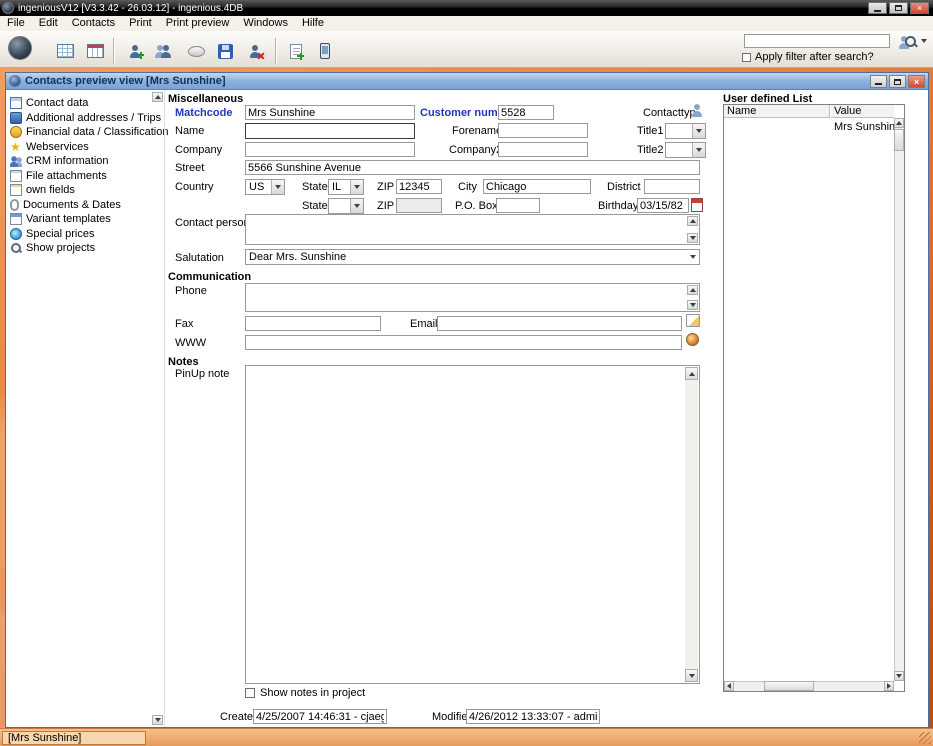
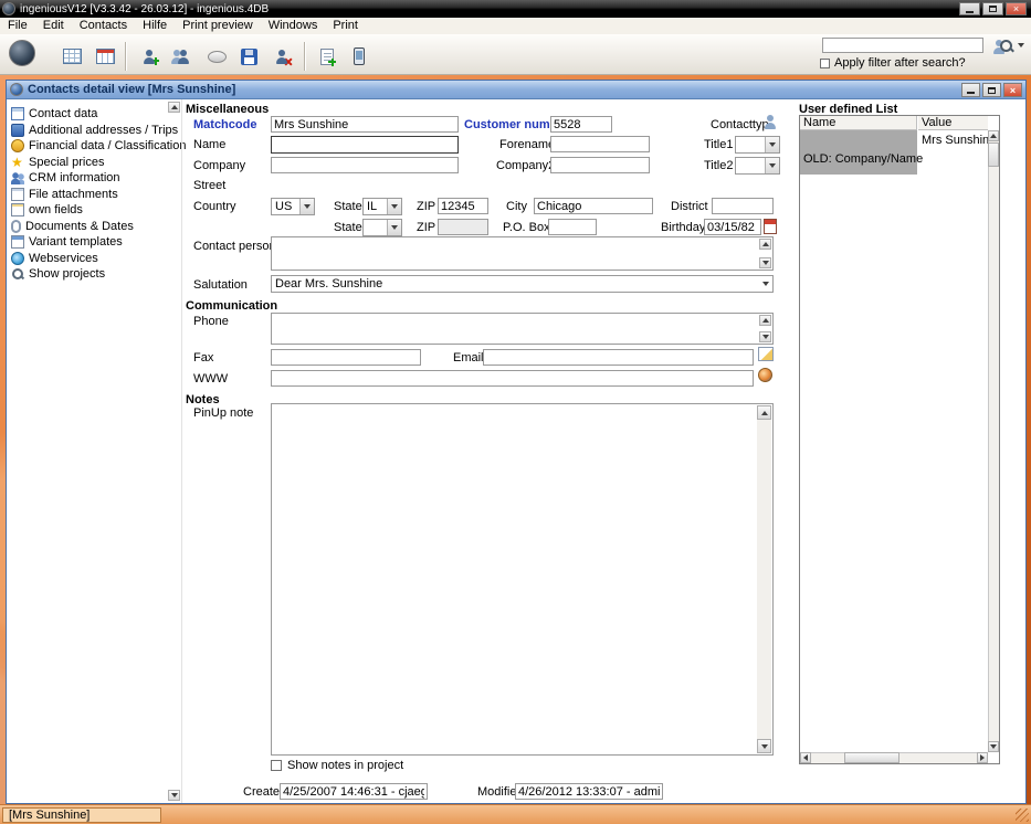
  ingeniousV12 [V3.3.42 - 26.03.12] - ingenious.4DB
  ×
  File
  Edit
  Contacts
- Print
+ Hilfe
  Print preview
  Windows
- Hilfe
+ Print
  Apply filter after search?
- Contacts preview view [Mrs Sunshine]
+ Contacts detail view [Mrs Sunshine]
  ×
  Contact data
  Additional addresses / Trips
  Financial data / Classification
  ★
- Webservices
+ Special prices
  CRM information
  File attachments
  own fields
  Documents & Dates
  Variant templates
- Special prices
+ Webservices
  Show projects
  Miscellaneous
  Matchcode
  Mrs Sunshine
  Customer num
  5528
  Contactty
  Name
  Forenam
  Title1
  Company
  Company
  Title2
  Street
- 5566 Sunshine Avenue
  Country
  US
  State
  IL
  ZIP
  12345
  City
  Chicago
  District
  State
  ZIP
  P.O. Box
  Birthday
  03/15/82
  Contact perso
  Salutation
  Dear Mrs. Sunshine
  Communication
  Phone
  Fax
  Emai
  WWW
  Notes
  PinUp note
  Show notes in project
  Create
  4/25/2007 14:46:31 - cjaeg
  Modifie
  4/26/2012 13:33:07 - admi
  User defined List
  Name
  Value
  Mrs Sunshin
+ OLD: Company/Name
  [Mrs Sunshine]
